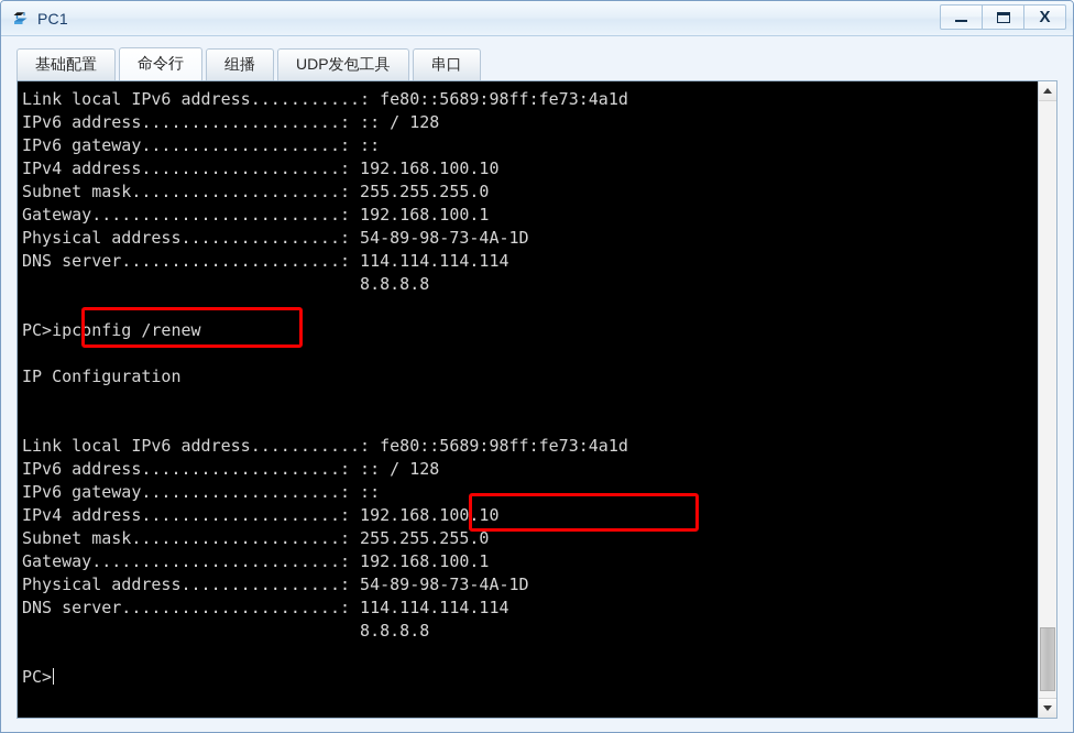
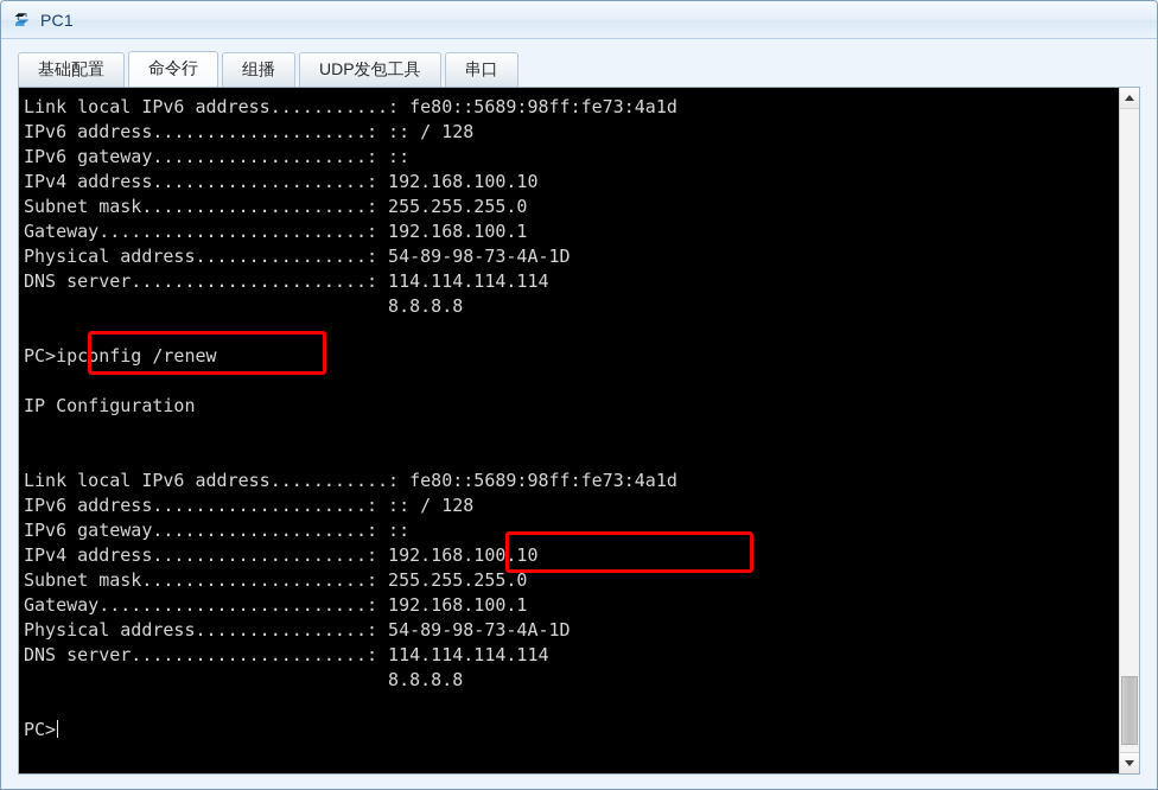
  PC1
- X
  基础配置
  命令行
  组播
  UDP发包工具
  串口
  Link local IPv6 address...........: fe80::5689:98ff:fe73:4a1d
  IPv6 address....................: :: / 128
  IPv6 gateway....................: ::
  IPv4 address....................: 192.168.100.10
  Subnet mask.....................: 255.255.255.0
  Gateway.........................: 192.168.100.1
  Physical address................: 54-89-98-73-4A-1D
  DNS server......................: 114.114.114.114
  8.8.8.8
  PC>ipconfig /renew
  IP Configuration
  Link local IPv6 address...........: fe80::5689:98ff:fe73:4a1d
  IPv6 address....................: :: / 128
  IPv6 gateway....................: ::
  IPv4 address....................: 192.168.100.10
  Subnet mask.....................: 255.255.255.0
  Gateway.........................: 192.168.100.1
  Physical address................: 54-89-98-73-4A-1D
  DNS server......................: 114.114.114.114
  8.8.8.8
  PC>
